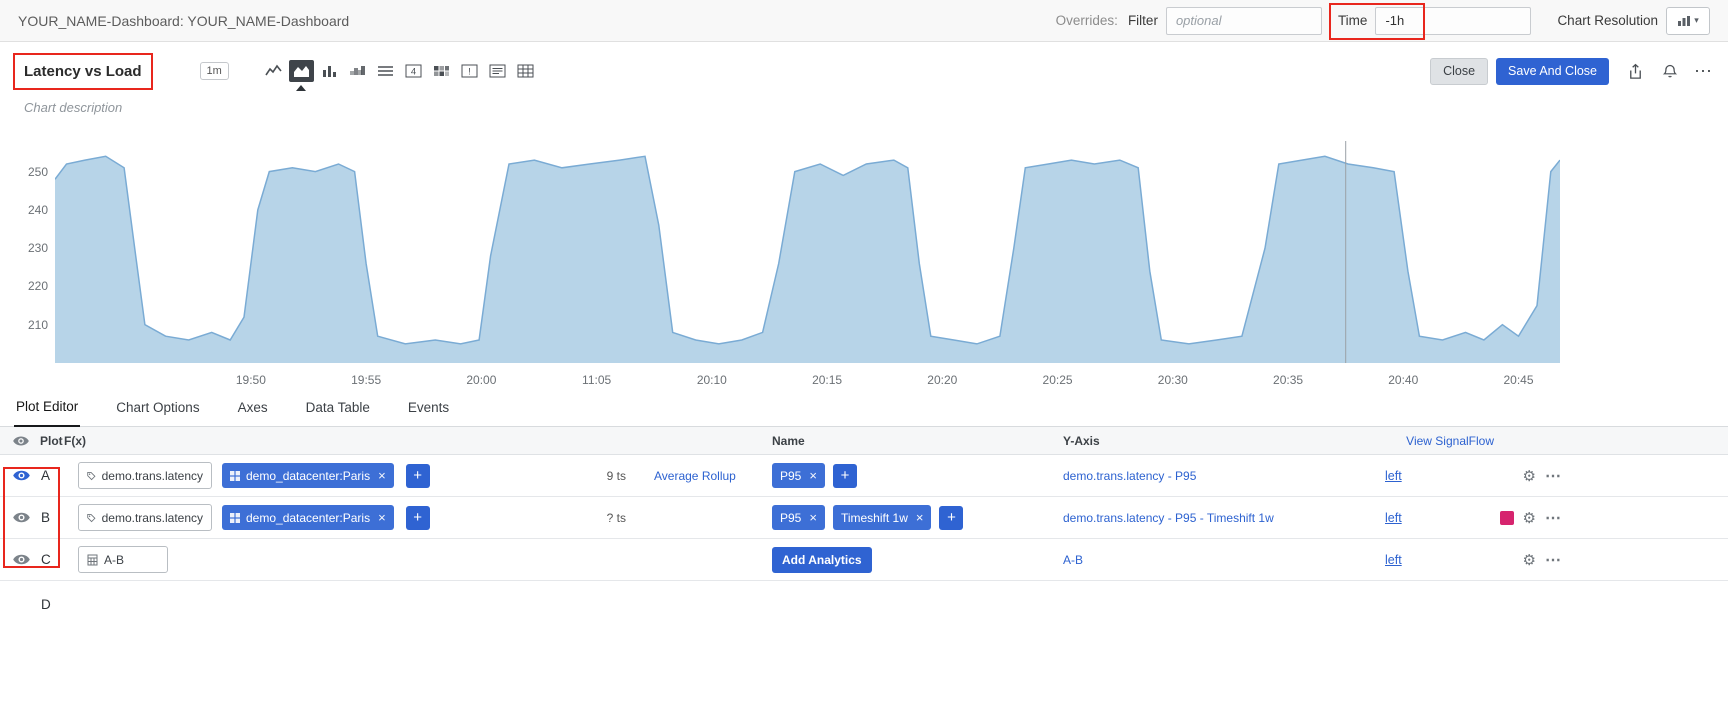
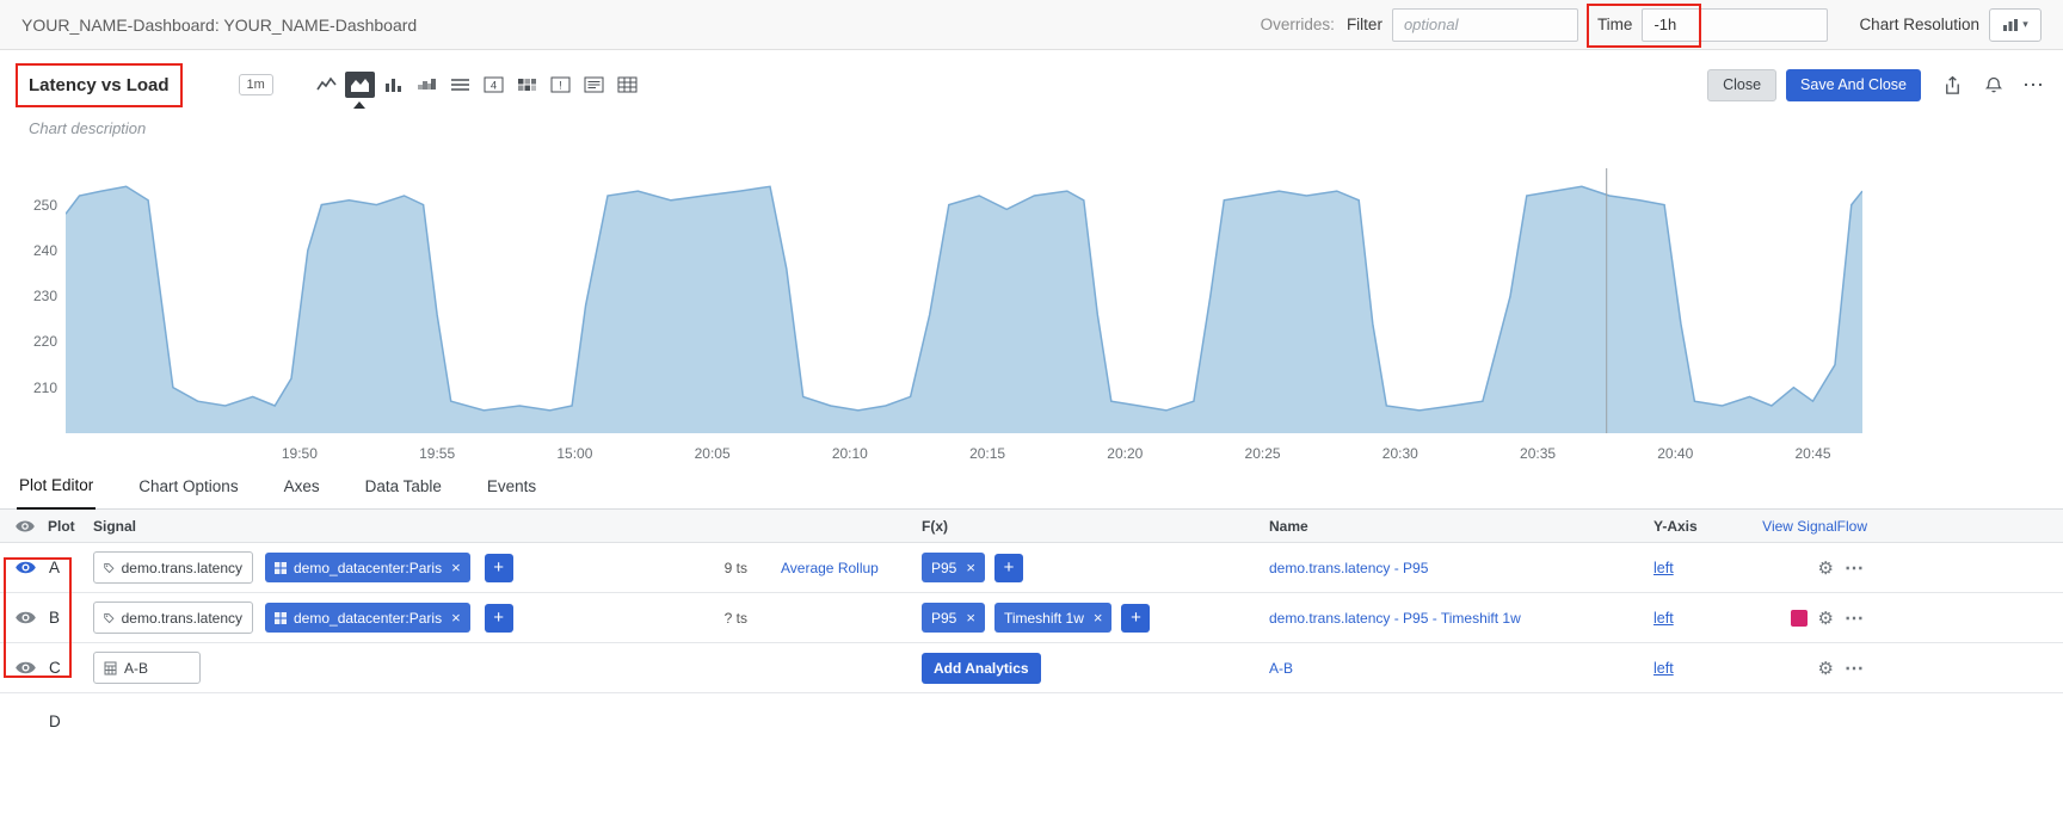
  YOUR_NAME-Dashboard: YOUR_NAME-Dashboard
  Overrides:
  Filter
  optional
  Time
  -1h
  Chart Resolution
  ▾
  Latency vs Load
  1m
  4
  !
  Close
  Save And Close
  ⋯
  Chart description
  210
  220
  230
  240
  250
  19:50
  19:55
- 20:00
+ 15:00
- 11:05
+ 20:05
  20:10
  20:15
  20:20
  20:25
  20:30
  20:35
  20:40
  20:45
  Plot Editor
  Chart Options
  Axes
  Data Table
  Events
  Plot
+ Signal
  F(x)
  Name
  Y-Axis
  View SignalFlow
  A
  demo.trans.latency
  demo_datacenter:Paris
  ×
  +
  9 ts
  Average Rollup
  P95
  ×
  +
  demo.trans.latency - P95
  left
  ⚙
  ⋯
  B
  demo.trans.latency
  demo_datacenter:Paris
  ×
  +
  ? ts
  P95
  ×
  Timeshift 1w
  ×
  +
  demo.trans.latency - P95 - Timeshift 1w
  left
  ⚙
  ⋯
  C
  A-B
  Add Analytics
  A-B
  left
  ⚙
  ⋯
  D
